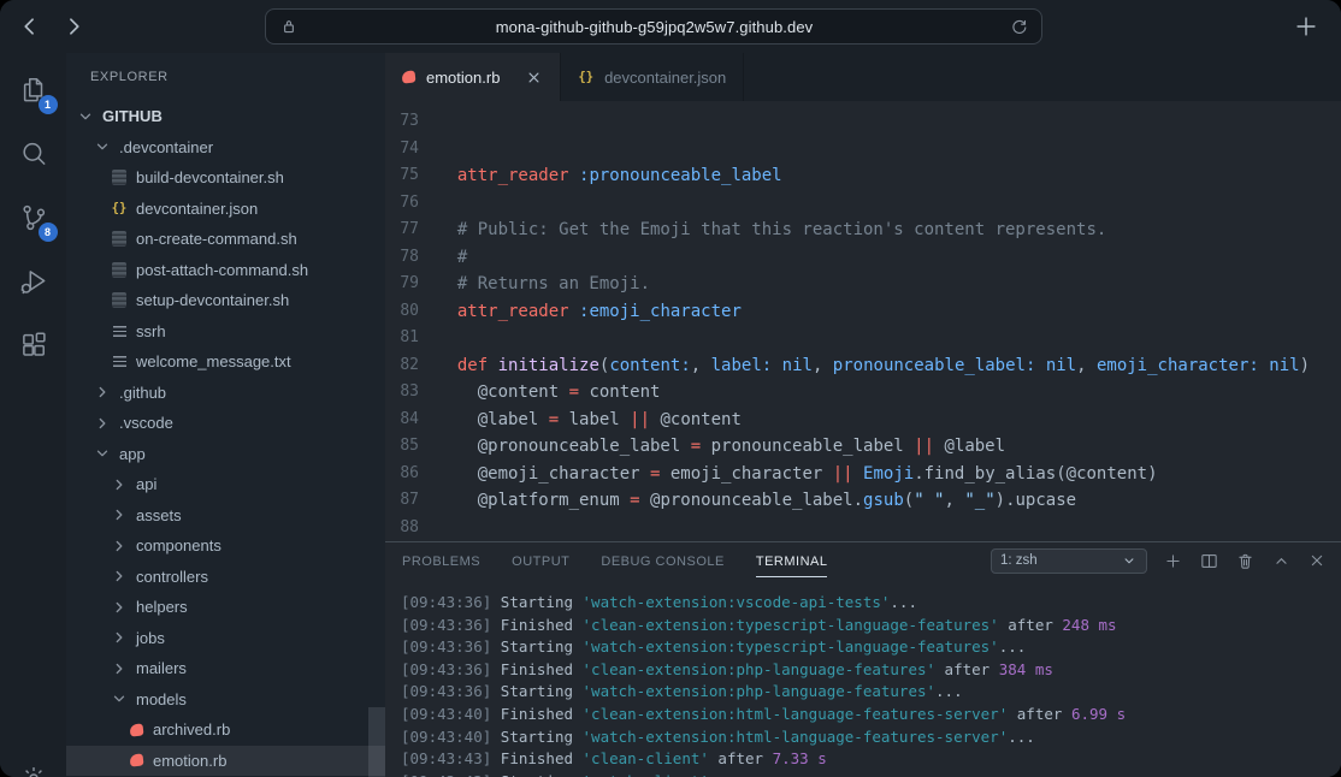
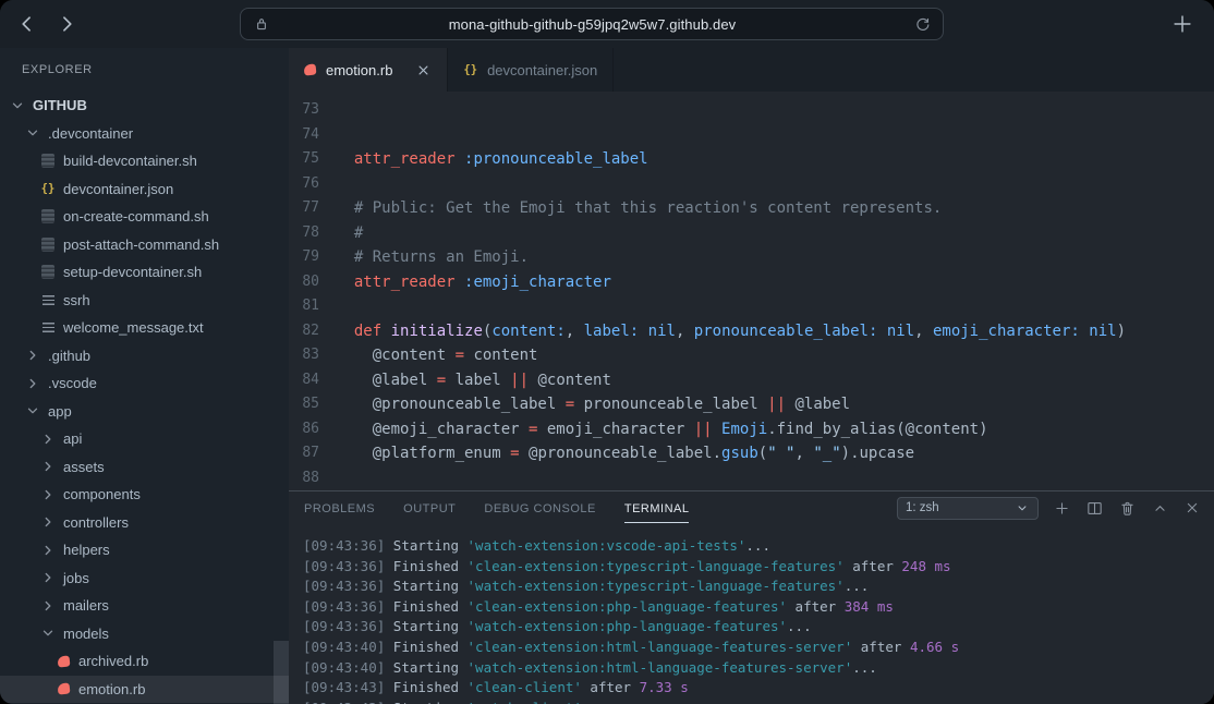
  mona-github-github-g59jpq2w5w7.github.dev
- 1
- 8
  EXPLORER
  GITHUB
  .devcontainer
  build-devcontainer.sh
  {}
  devcontainer.json
  on-create-command.sh
  post-attach-command.sh
  setup-devcontainer.sh
  ssrh
  welcome_message.txt
  .github
  .vscode
  app
  api
  assets
  components
  controllers
  helpers
  jobs
  mailers
  models
  archived.rb
  emotion.rb
  emotion.rb
  {}
  devcontainer.json
  73
  74
  75
  attr_reader :pronounceable_label
  76
  77
  # Public: Get the Emoji that this reaction's content represents.
  78
  #
  79
  # Returns an Emoji.
  80
  attr_reader :emoji_character
  81
  82
  def initialize(content:, label: nil, pronounceable_label: nil, emoji_character: nil)
  83
  @content = content
  84
  @label = label || @content
  85
  @pronounceable_label = pronounceable_label || @label
  86
  @emoji_character = emoji_character || Emoji.find_by_alias(@content)
  87
  @platform_enum = @pronounceable_label.gsub(" ", "_").upcase
  88
  PROBLEMS
  OUTPUT
  DEBUG CONSOLE
  TERMINAL
  1: zsh
  [09:43:36] Starting 'watch-extension:vscode-api-tests'...
  [09:43:36] Finished 'clean-extension:typescript-language-features' after 248 ms
  [09:43:36] Starting 'watch-extension:typescript-language-features'...
  [09:43:36] Finished 'clean-extension:php-language-features' after 384 ms
  [09:43:36] Starting 'watch-extension:php-language-features'...
- [09:43:40] Finished 'clean-extension:html-language-features-server' after 6.99 s
+ [09:43:40] Finished 'clean-extension:html-language-features-server' after 4.66 s
  [09:43:40] Starting 'watch-extension:html-language-features-server'...
  [09:43:43] Finished 'clean-client' after 7.33 s
